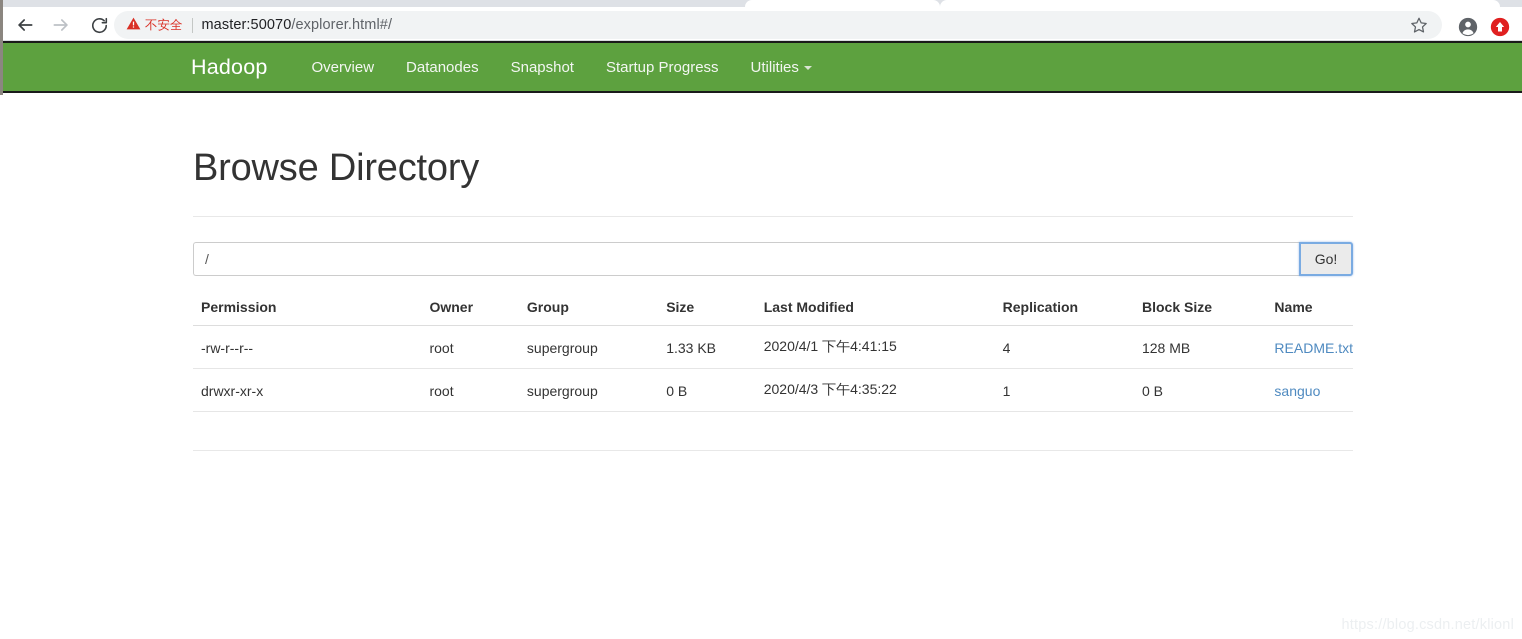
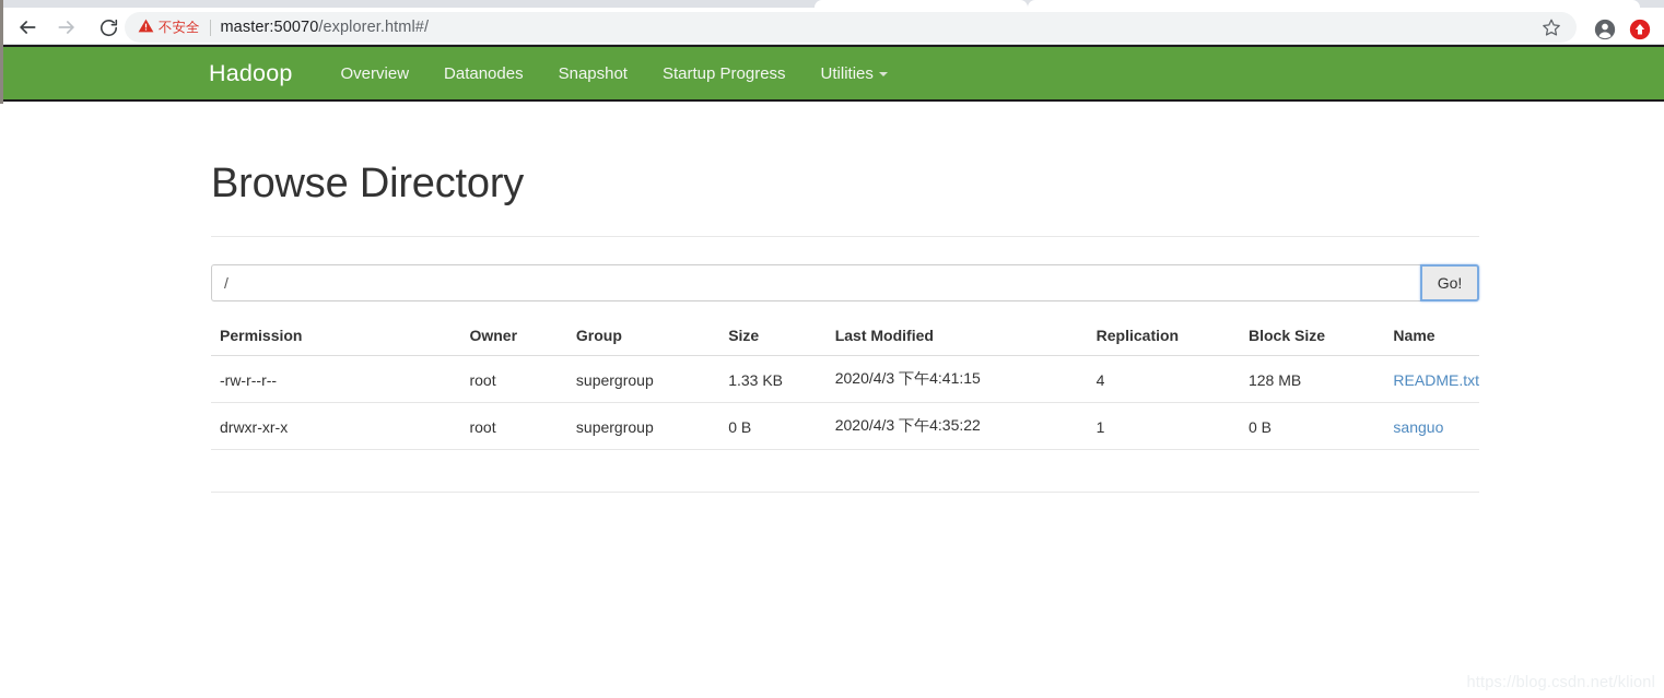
  不安全
  master:50070/explorer.html#/
  Hadoop
  Overview
  Datanodes
  Snapshot
  Startup Progress
  Utilities
  Browse Directory
  /
  Go!
  Permission	Owner	Group	Size	Last Modified	Replication	Block Size	Name
- -rw-r--r--	root	supergroup	1.33 KB	2020/4/1 下午4:41:15	4	128 MB	README.txt
+ -rw-r--r--	root	supergroup	1.33 KB	2020/4/3 下午4:41:15	4	128 MB	README.txt
  drwxr-xr-x	root	supergroup	0 B	2020/4/3 下午4:35:22	1	0 B	sanguo
